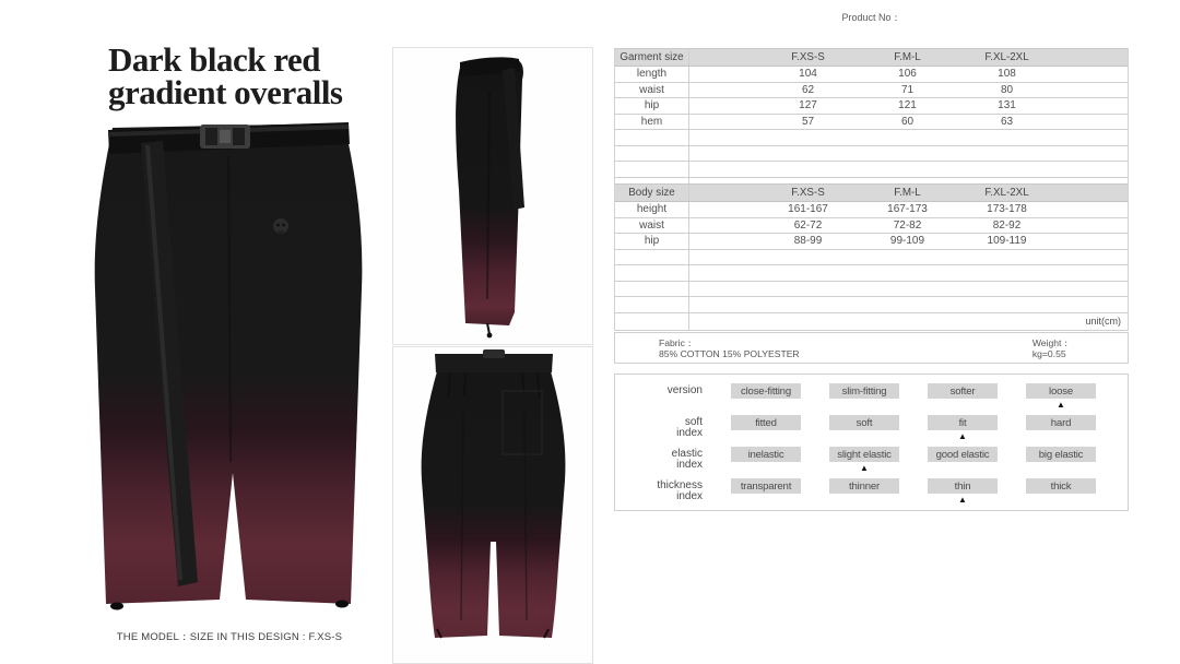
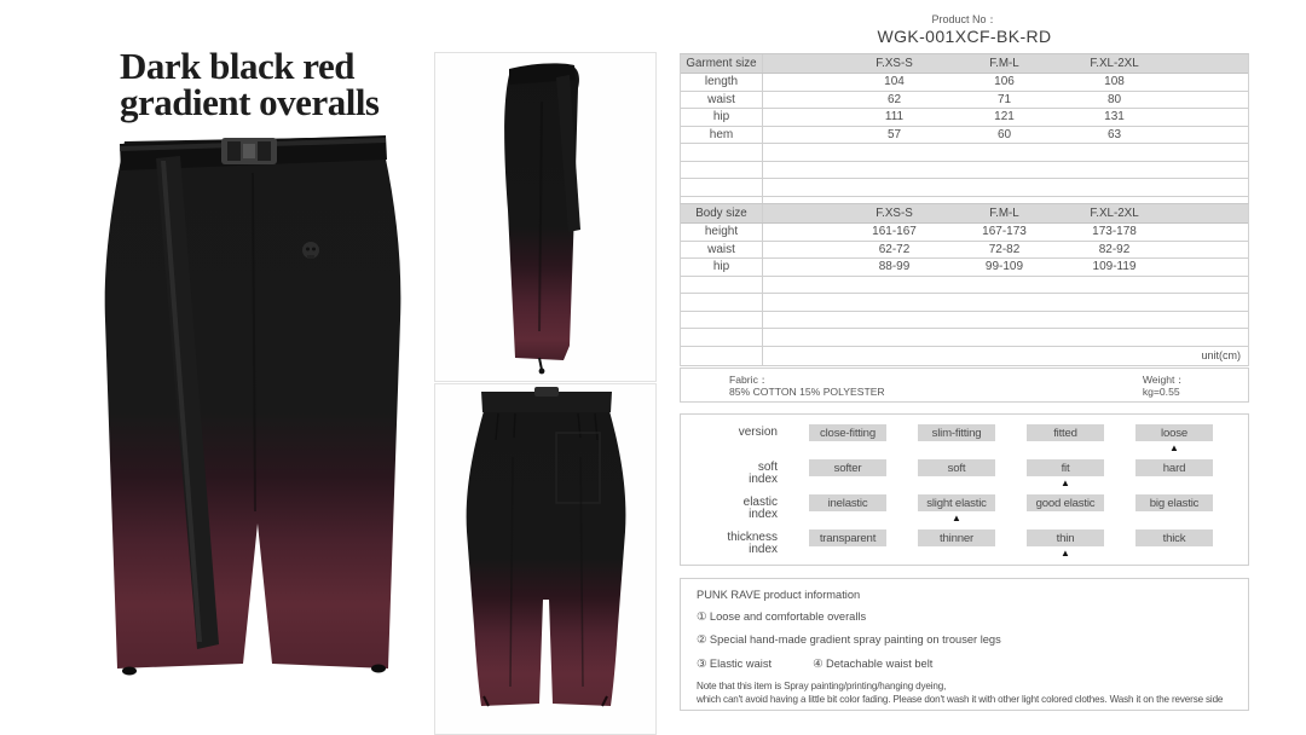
  Dark black red
  gradient overalls
- THE MODEL：SIZE IN THIS DESIGN : F.XS-S
  Product No：
+ WGK-001XCF-BK-RD
  Garment size
  F.XS-S
  F.M-L
  F.XL-2XL
  length
  104
  106
  108
  waist
  62
  71
  80
  hip
- 127
+ 111
  121
  131
  hem
  57
  60
  63
  Body size
  F.XS-S
  F.M-L
  F.XL-2XL
  height
  161-167
  167-173
  173-178
  waist
  62-72
  72-82
  82-92
  hip
  88-99
  99-109
  109-119
  unit(cm)
  Fabric：
  85% COTTON 15% POLYESTER
  Weight：
  kg=0.55
  version
  close-fitting
  slim-fitting
- softer
+ fitted
  loose
  ▲
  soft
  index
- fitted
+ softer
  soft
  fit
  ▲
  hard
  elastic
  index
  inelastic
  slight elastic
  ▲
  good elastic
  big elastic
  thickness
  index
  transparent
  thinner
  thin
  ▲
  thick
+ PUNK RAVE product information
+ ① Loose and comfortable overalls
+ ② Special hand-made gradient spray painting on trouser legs
+ ③ Elastic waist
+ ④ Detachable waist belt
+ Note that this item is Spray painting/printing/hanging dyeing,
+ which can't avoid having a little bit color fading. Please don't wash it with other light colored clothes. Wash it on the reverse side
